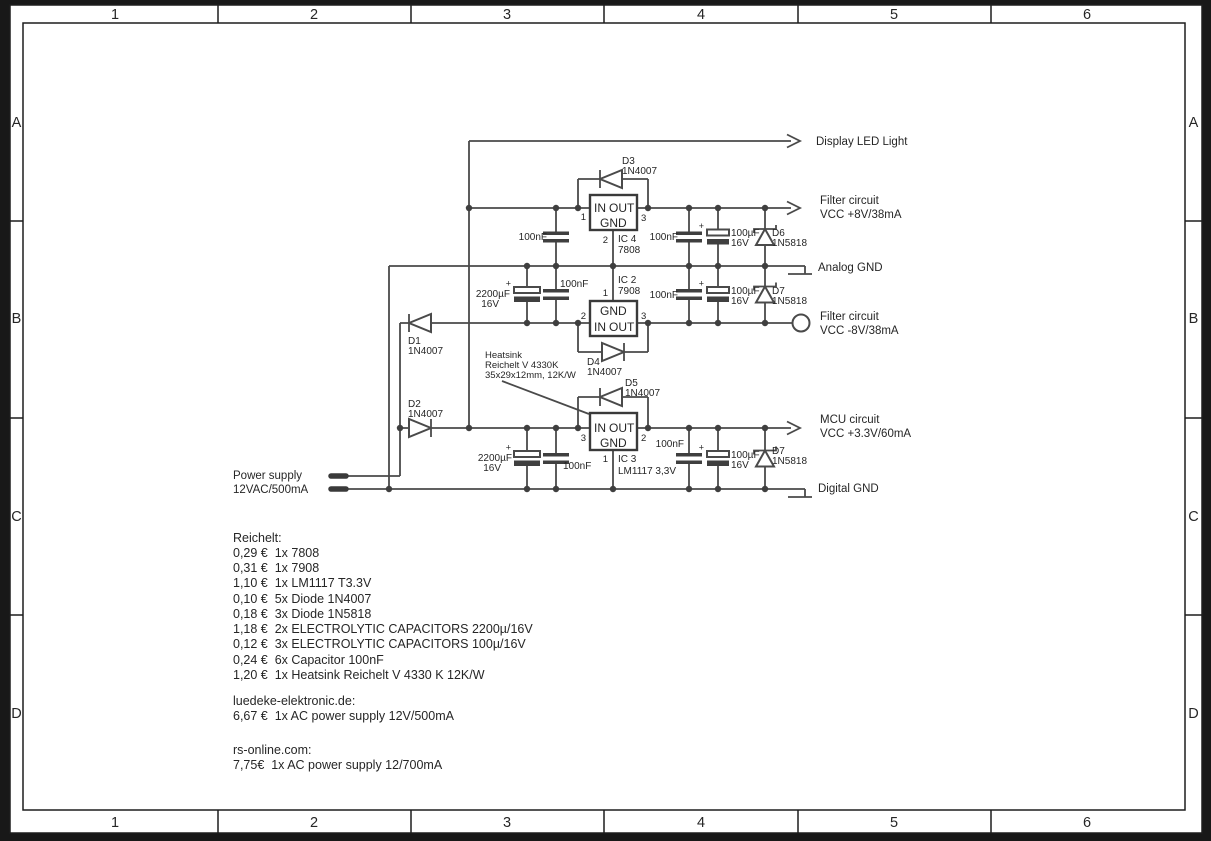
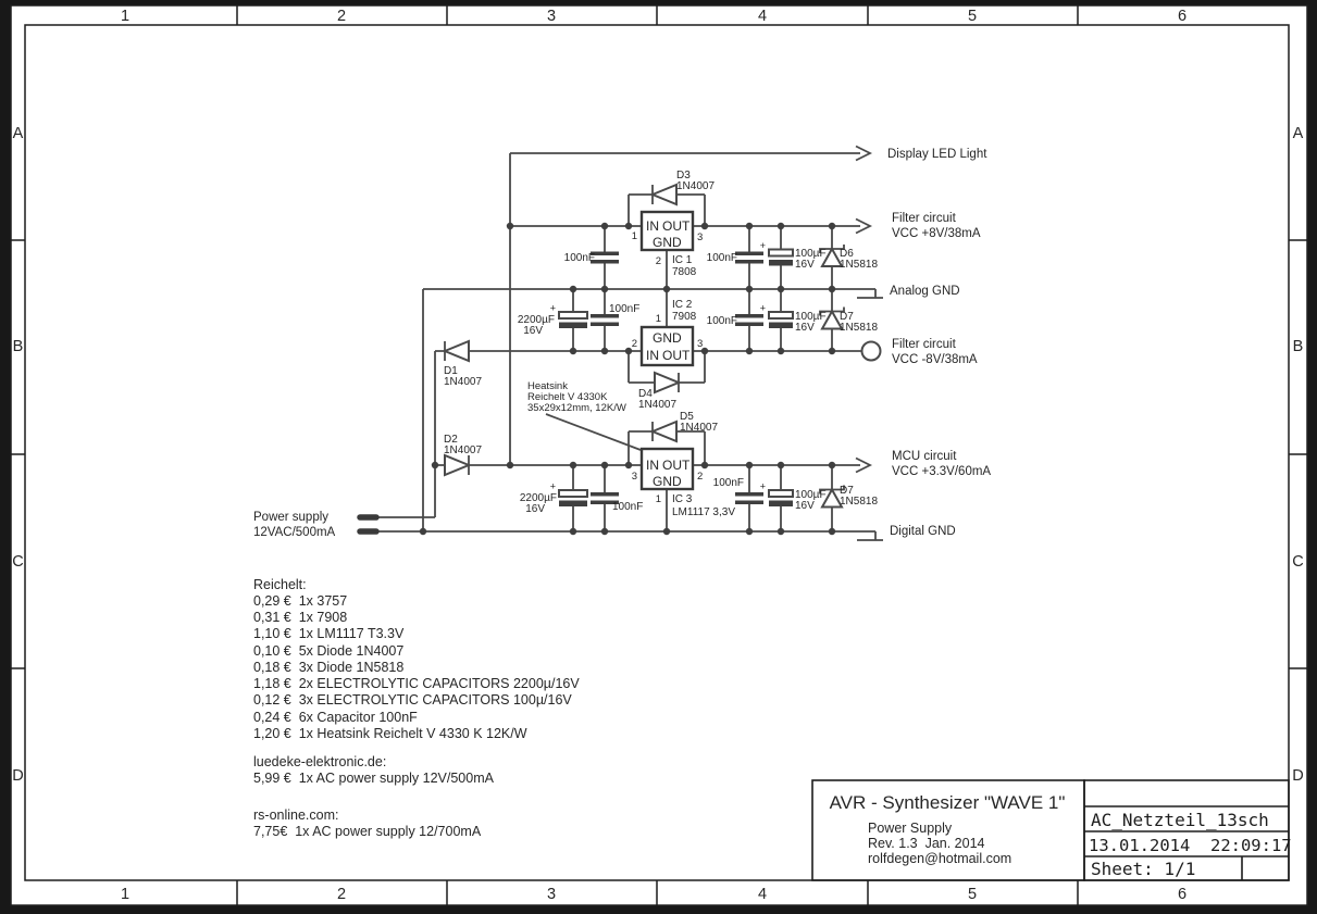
  1
  2
  3
  4
  5
  6
  1
  2
  3
  4
  5
  6
  A
  B
  C
  D
  A
  B
  C
  D
  D1
  1N4007
  D2
  1N4007
  D3
  1N4007
  D4
  1N4007
  D5
  1N4007
  D6
  1N5818
  D7
  1N5818
  D7
  1N5818
  100nF
  100nF
  100nF
  100nF
  100nF
  100nF
  +
  100µF
  16V
  +
  100µF
  16V
  +
  100µF
  16V
  +
  2200µF
  16V
  +
  2200µF
  16V
  IN
  OUT
  GND
  1
  3
  2
- IC 4
+ IC 1
  7808
  GND
  IN
  OUT
  1
  2
  3
  IC 2
  7908
  IN
  OUT
  GND
  3
  2
  1
  IC 3
  LM1117 3,3V
  Heatsink
  Reichelt V 4330K
  35x29x12mm, 12K/W
  Display LED Light
  Filter circuit
  VCC +8V/38mA
  Analog GND
  Filter circuit
  VCC -8V/38mA
  MCU circuit
  VCC +3.3V/60mA
  Digital GND
  Power supply
  12VAC/500mA
  Reichelt:
- 0,29 € 1x 7808
+ 0,29 € 1x 3757
  0,31 € 1x 7908
  1,10 € 1x LM1117 T3.3V
  0,10 € 5x Diode 1N4007
  0,18 € 3x Diode 1N5818
  1,18 € 2x ELECTROLYTIC CAPACITORS 2200µ/16V
  0,12 € 3x ELECTROLYTIC CAPACITORS 100µ/16V
  0,24 € 6x Capacitor 100nF
  1,20 € 1x Heatsink Reichelt V 4330 K 12K/W
  luedeke-elektronic.de:
- 6,67 € 1x AC power supply 12V/500mA
+ 5,99 € 1x AC power supply 12V/500mA
  rs-online.com:
  7,75€ 1x AC power supply 12/700mA
+ AVR - Synthesizer "WAVE 1"
+ Power Supply
+ Rev. 1.3 Jan. 2014
+ rolfdegen@hotmail.com
+ AC_Netzteil_13sch
+ 13.01.2014 22:09:17
+ Sheet: 1/1
